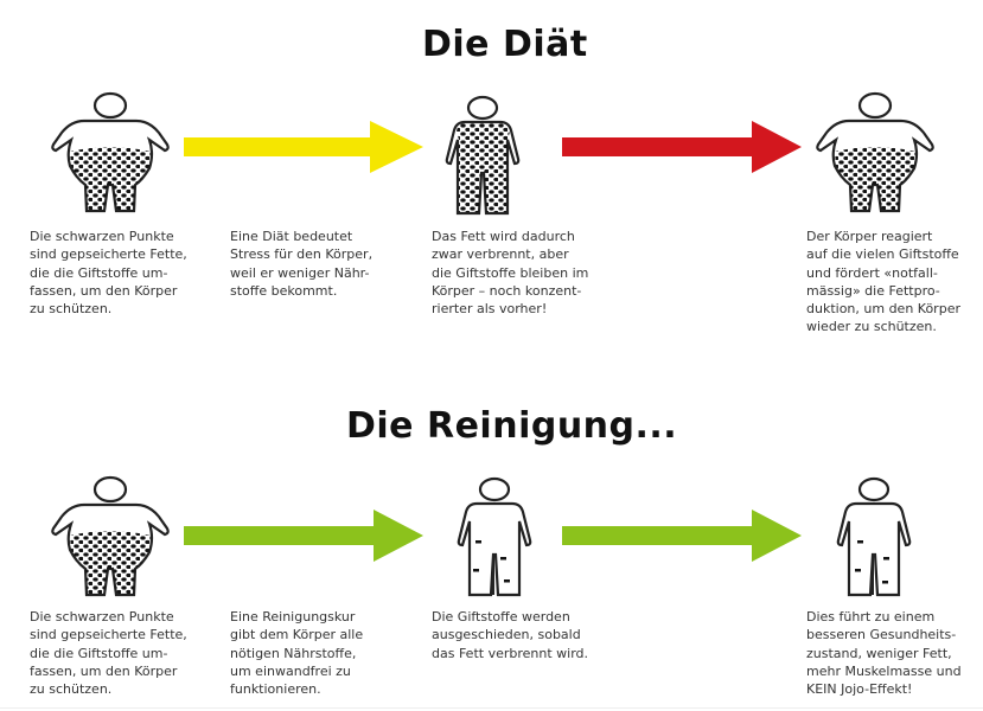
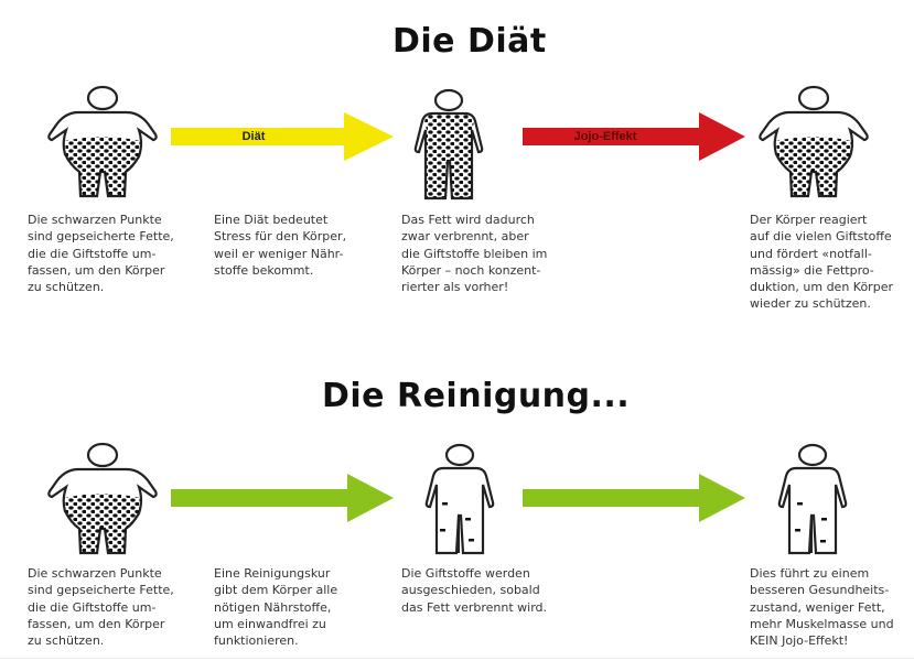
  Die Diät
+ Diät
+ Jojo-Effekt
  Die schwarzen Punkte
  sind gepseicherte Fette,
  die die Giftstoffe um-
  fassen, um den Körper
  zu schützen.
  Eine Diät bedeutet
  Stress für den Körper,
  weil er weniger Nähr-
  stoffe bekommt.
  Das Fett wird dadurch
  zwar verbrennt, aber
  die Giftstoffe bleiben im
  Körper – noch konzent-
  rierter als vorher!
  Der Körper reagiert
  auf die vielen Giftstoffe
  und fördert «notfall-
  mässig» die Fettpro-
  duktion, um den Körper
  wieder zu schützen.
  Die Reinigung...
  Die schwarzen Punkte
  sind gepseicherte Fette,
  die die Giftstoffe um-
  fassen, um den Körper
  zu schützen.
  Eine Reinigungskur
  gibt dem Körper alle
  nötigen Nährstoffe,
  um einwandfrei zu
  funktionieren.
  Die Giftstoffe werden
  ausgeschieden, sobald
  das Fett verbrennt wird.
  Dies führt zu einem
  besseren Gesundheits-
  zustand, weniger Fett,
  mehr Muskelmasse und
  KEIN Jojo-Effekt!
